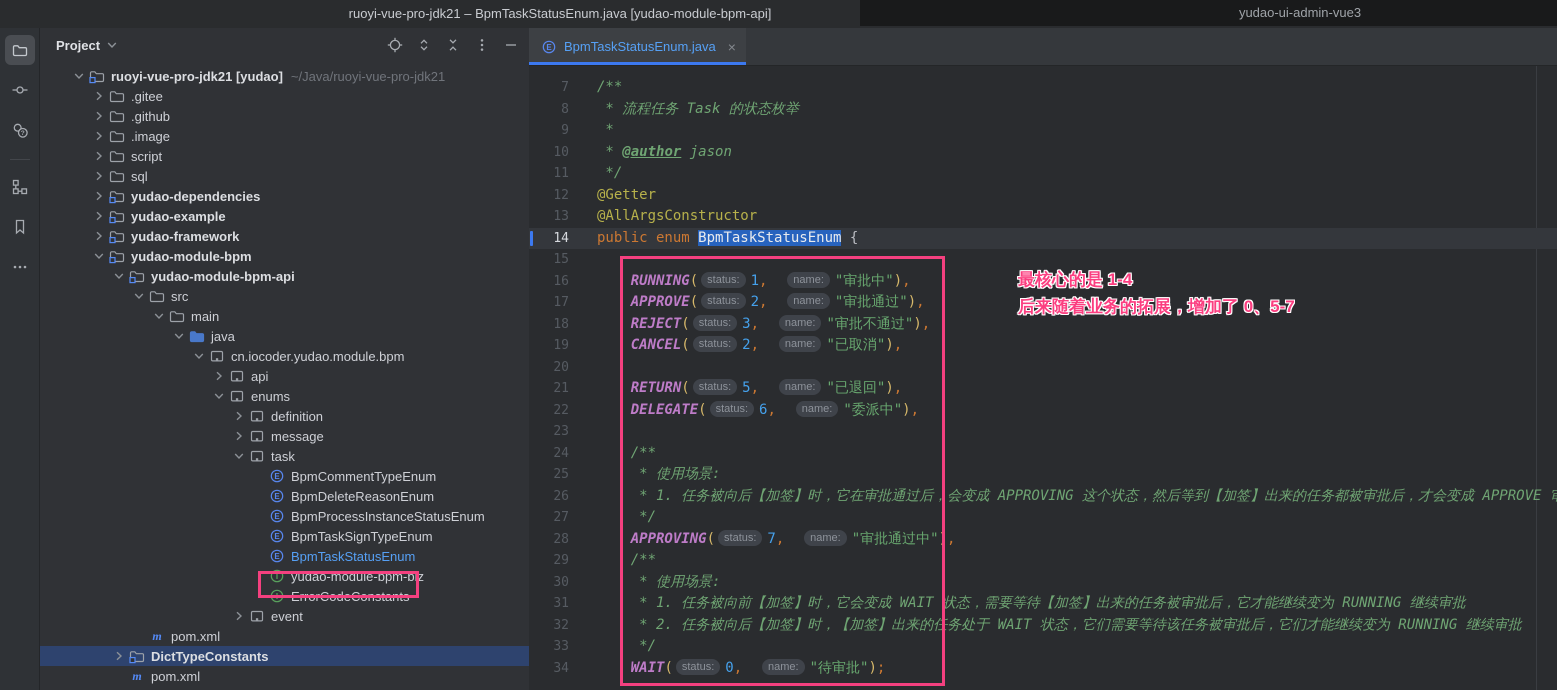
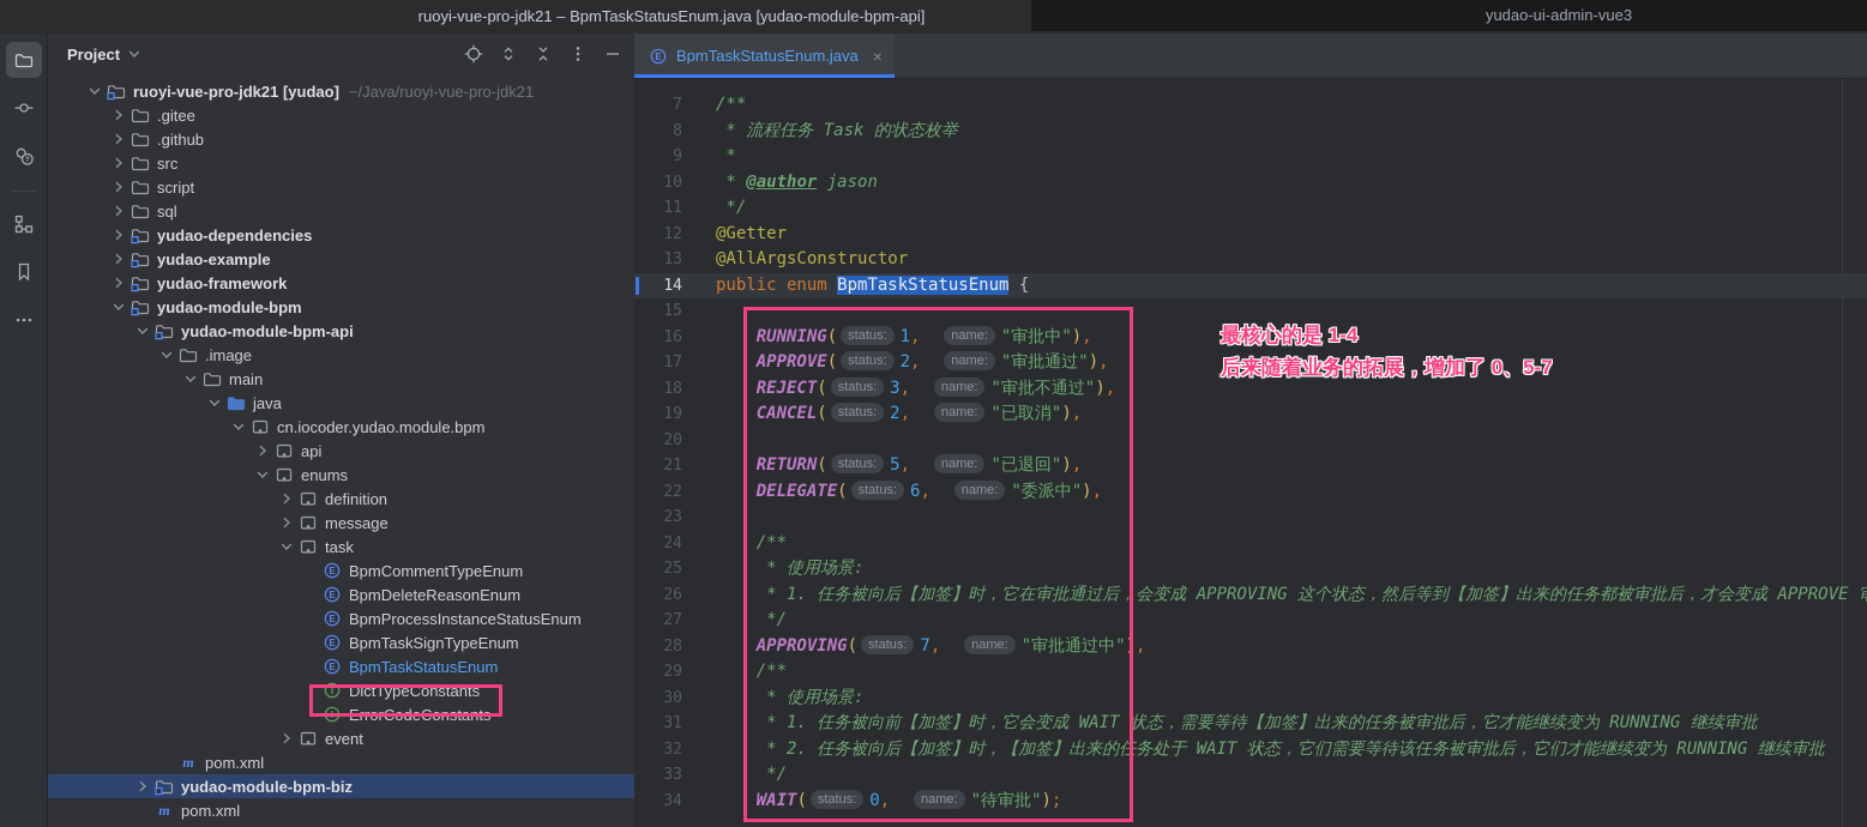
  ruoyi-vue-pro-jdk21 – BpmTaskStatusEnum.java [yudao-module-bpm-api]
  yudao-ui-admin-vue3
  Project
  ruoyi-vue-pro-jdk21 [yudao]
  ~/Java/ruoyi-vue-pro-jdk21
  .gitee
  .github
- .image
+ src
  script
  sql
  yudao-dependencies
  yudao-example
  yudao-framework
  yudao-module-bpm
  yudao-module-bpm-api
- src
+ .image
  main
  java
  cn.iocoder.yudao.module.bpm
  api
  enums
  definition
  message
  task
  E
  BpmCommentTypeEnum
  E
  BpmDeleteReasonEnum
  E
  BpmProcessInstanceStatusEnum
  E
  BpmTaskSignTypeEnum
  E
  BpmTaskStatusEnum
  I
- yudao-module-bpm-biz
+ DictTypeConstants
  I
  ErrorCodeConstants
  event
  m
  pom.xml
- DictTypeConstants
+ yudao-module-bpm-biz
  m
  pom.xml
  E
  BpmTaskStatusEnum.java
  ×
  7
  /**
  8
  * 流程任务 Task 的状态枚举
  9
  *
  10
  * @author jason
  11
  */
  12
  @Getter
  13
  @AllArgsConstructor
  14
  public enum BpmTaskStatusEnum {
  15
  16
  RUNNING( status: 1, name: "审批中"),
  17
  APPROVE( status: 2, name: "审批通过"),
  18
  REJECT( status: 3, name: "审批不通过"),
  19
  CANCEL( status: 2, name: "已取消"),
  20
  21
  RETURN( status: 5, name: "已退回"),
  22
  DELEGATE( status: 6, name: "委派中"),
  23
  24
  /**
  25
  * 使用场景:
  26
  * 1. 任务被向后【加签】时，它在审批通过后，会变成 APPROVING 这个状态，然后等到【加签】出来的任务都被审批后，才会变成 APPROVE
  27
  */
  28
  APPROVING( status: 7, name: "审批通过中"),
  29
  /**
  30
  * 使用场景:
  31
  * 1. 任务被向前【加签】时，它会变成 WAIT 状态，需要等待【加签】出来的任务被审批后，它才能继续变为 RUNNING 继续审批
  32
  * 2. 任务被向后【加签】时，【加签】出来的任务处于 WAIT 状态，它们需要等待该任务被审批后，它们才能继续变为 RUNNING 继续审批
  33
  */
  34
  WAIT( status: 0, name: "待审批");
  最核心的是 1-4
  后来随着业务的拓展，增加了 0、5-7
